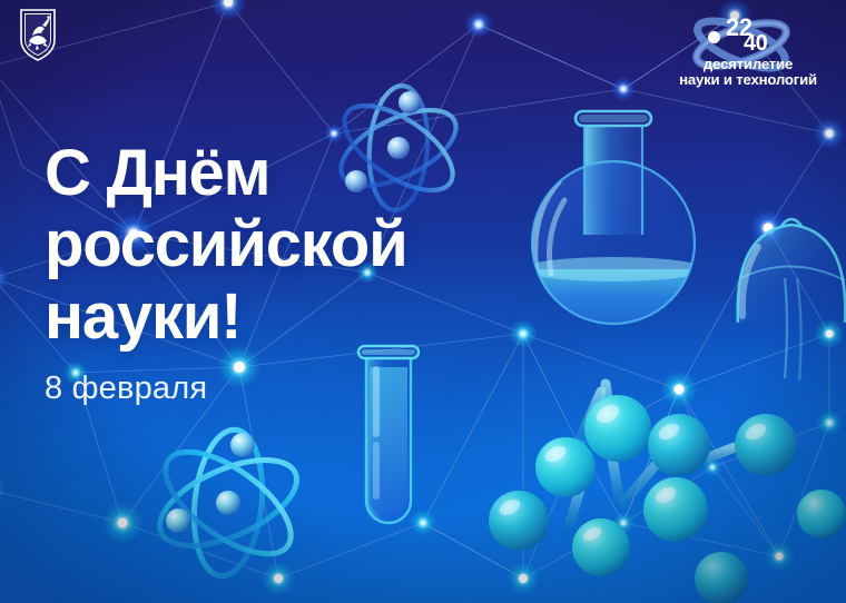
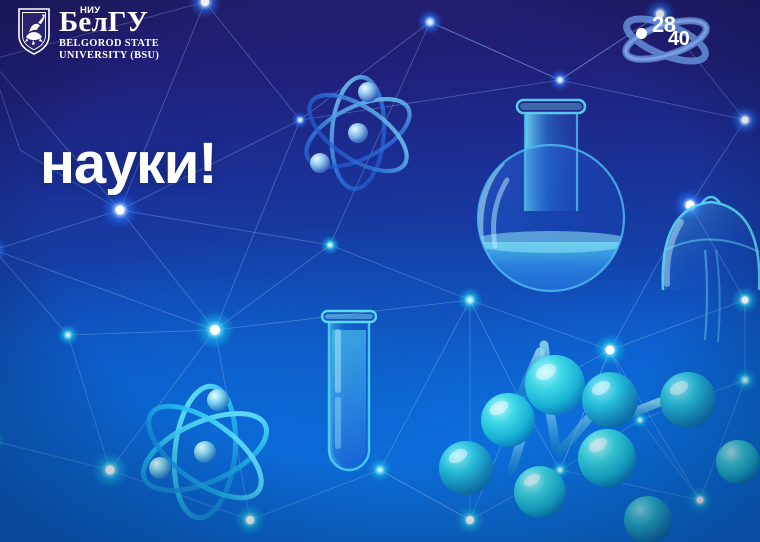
+ БелГУ
+ НИУ
+ BELGOROD STATE
+ UNIVERSITY (BSU)
- 22
+ 28
  40
- десятилетие
- науки и технологий
- С Днём
- российской
  науки!
- 8 февраля
